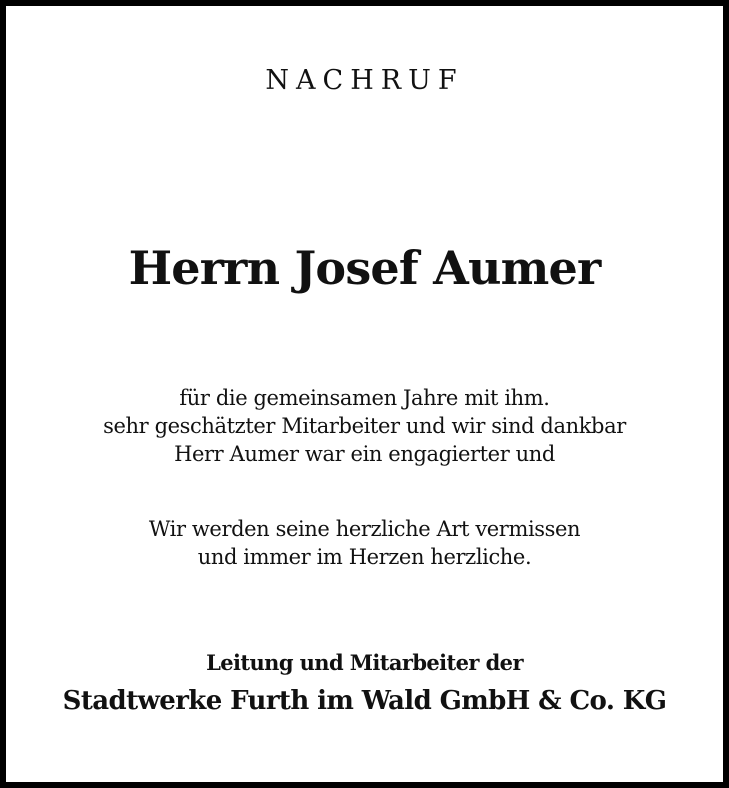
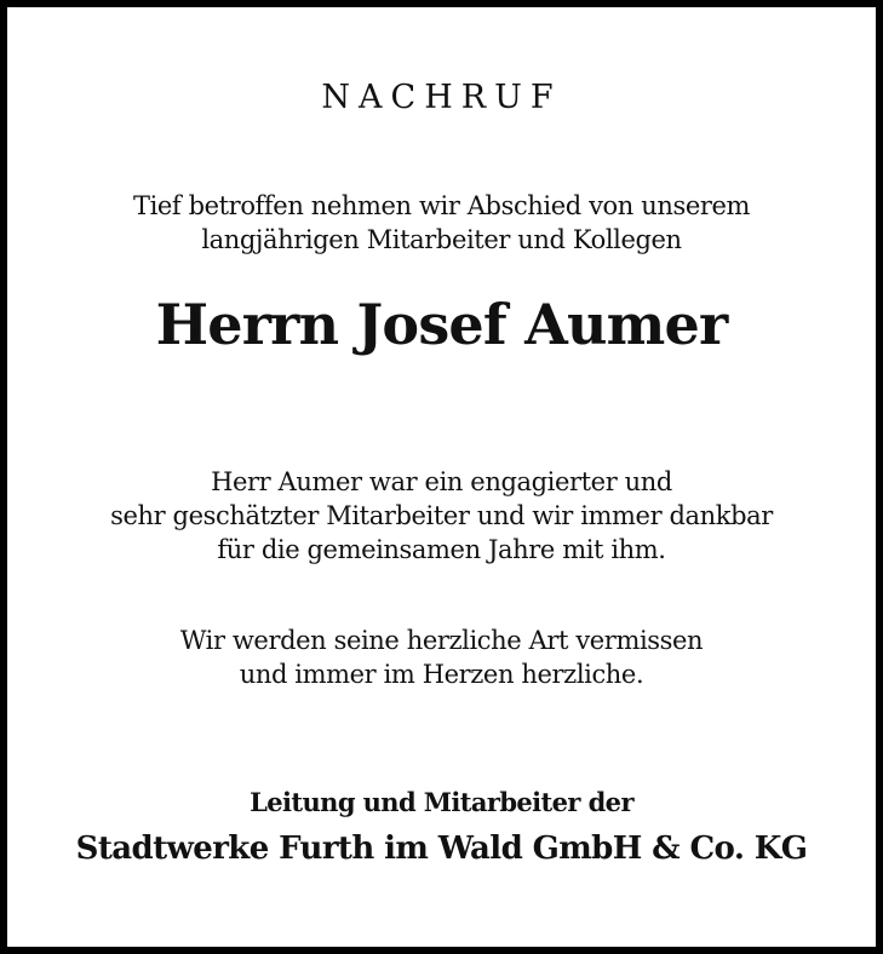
  NACHRUF
+ Tief betroffen nehmen wir Abschied von unserem
+ langjährigen Mitarbeiter und Kollegen
  Herrn Josef Aumer
- für die gemeinsamen Jahre mit ihm.
+ Herr Aumer war ein engagierter und
- sehr geschätzter Mitarbeiter und wir sind dankbar
+ sehr geschätzter Mitarbeiter und wir immer dankbar
- Herr Aumer war ein engagierter und
+ für die gemeinsamen Jahre mit ihm.
  Wir werden seine herzliche Art vermissen
  und immer im Herzen herzliche.
  Leitung und Mitarbeiter der
  Stadtwerke Furth im Wald GmbH & Co. KG
